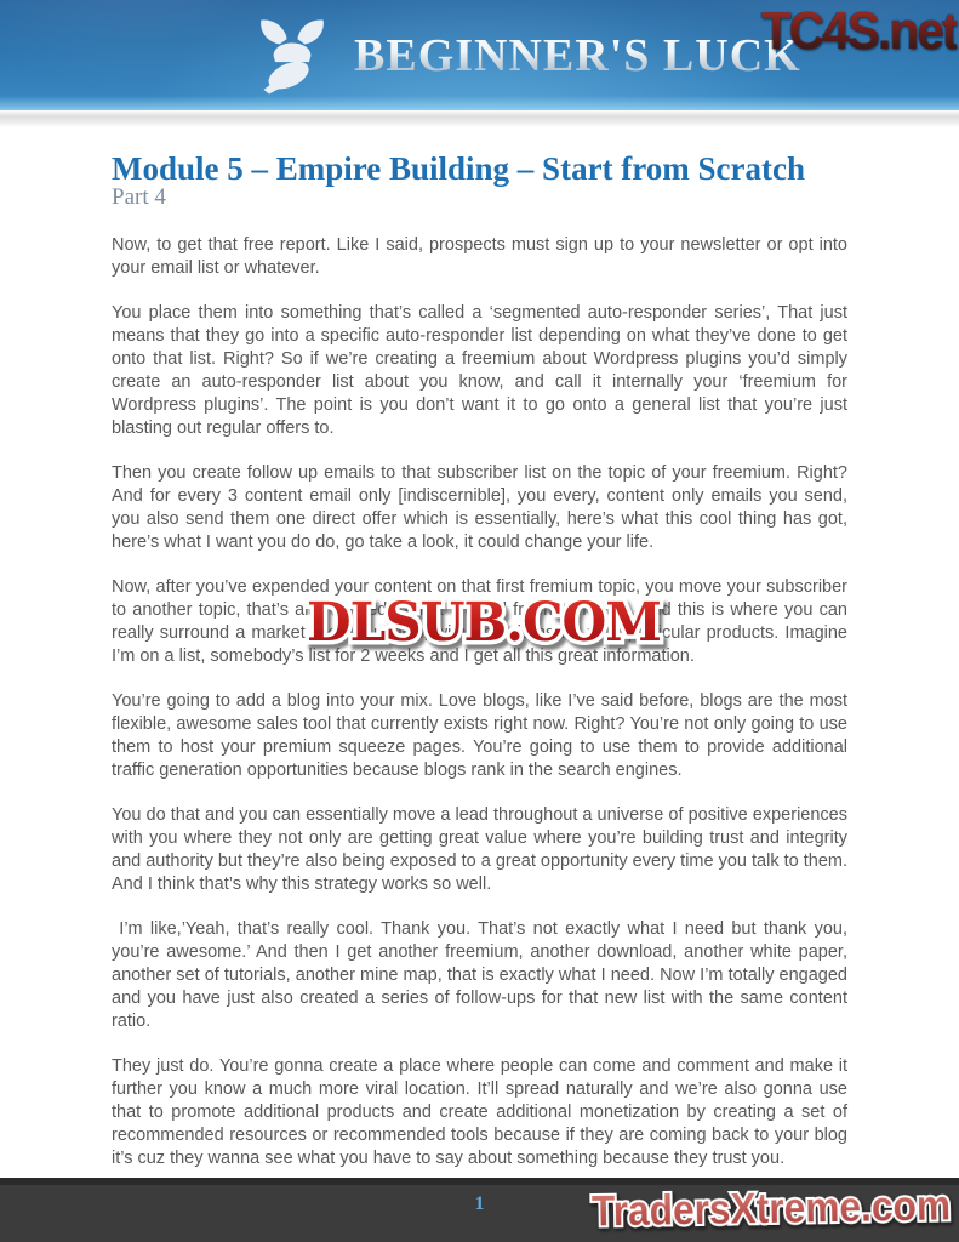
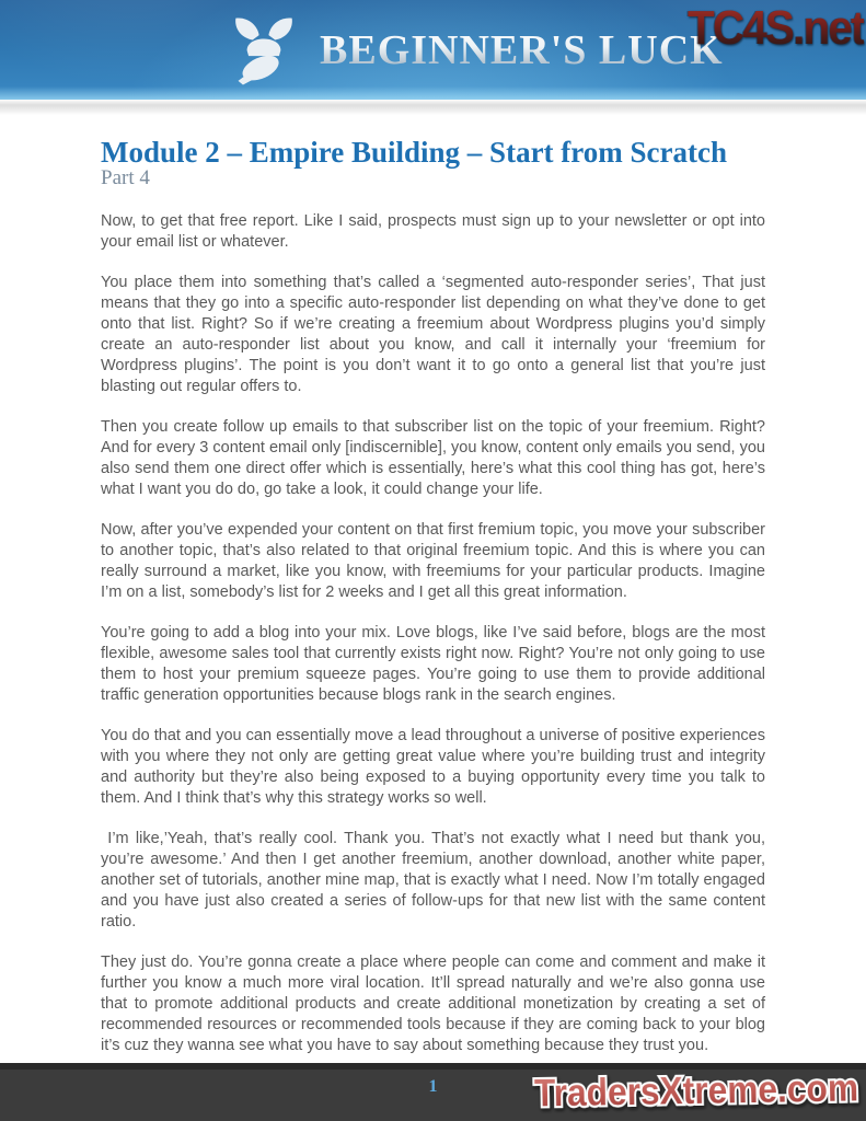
  BEGINNER'S LUC
  TC4S.net
- Module 5 – Empire Building – Start from Scratch
+ Module 2 – Empire Building – Start from Scratch
  Part 4
  Now, to get that free report. Like I said, prospects must sign up to your newsletter or opt into your email list or whatever.
  You place them into something that’s called a ‘segmented auto-responder series’, That just means that they go into a specific auto-responder list depending on what they’ve done to get onto that list. Right? So if we’re creating a freemium about Wordpress plugins you’d simply create an auto-responder list about you know, and call it internally your ‘freemium for Wordpress plugins’. The point is you don’t want it to go onto a general list that you’re just blasting out regular offers to.
- Then you create follow up emails to that subscriber list on the topic of your freemium. Right? And for every 3 content email only [indiscernible], you every, content only emails you send, you also send them one direct offer which is essentially, here’s what this cool thing has got, here’s what I want you do do, go take a look, it could change your life.
+ Then you create follow up emails to that subscriber list on the topic of your freemium. Right? And for every 3 content email only [indiscernible], you know, content only emails you send, you also send them one direct offer which is essentially, here’s what this cool thing has got, here’s what I want you do do, go take a look, it could change your life.
  Now, after you’ve expended your content on that first fremium topic, you move your subscriber to another topic, that’s also related to that original freemium topic. And this is where you can really surround a market, like you know, with freemiums for your particular products. Imagine I’m on a list, somebody’s list for 2 weeks and I get all this great information.
  You’re going to add a blog into your mix. Love blogs, like I’ve said before, blogs are the most flexible, awesome sales tool that currently exists right now. Right? You’re not only going to use them to host your premium squeeze pages. You’re going to use them to provide additional traffic generation opportunities because blogs rank in the search engines.
- You do that and you can essentially move a lead throughout a universe of positive experiences with you where they not only are getting great value where you’re building trust and integrity and authority but they’re also being exposed to a great opportunity every time you talk to them. And I think that’s why this strategy works so well.
+ You do that and you can essentially move a lead throughout a universe of positive experiences with you where they not only are getting great value where you’re building trust and integrity and authority but they’re also being exposed to a buying opportunity every time you talk to them. And I think that’s why this strategy works so well.
  I’m like,’Yeah, that’s really cool. Thank you. That’s not exactly what I need but thank you, you’re awesome.’ And then I get another freemium, another download, another white paper, another set of tutorials, another mine map, that is exactly what I need. Now I’m totally engaged and you have just also created a series of follow-ups for that new list with the same content ratio.
  They just do. You’re gonna create a place where people can come and comment and make it further you know a much more viral location. It’ll spread naturally and we’re also gonna use that to promote additional products and create additional monetization by creating a set of recommended resources or recommended tools because if they are coming back to your blog it’s cuz they wanna see what you have to say about something because they trust you.
- DLSUB.COM
  1
  TradersXtreme.com
